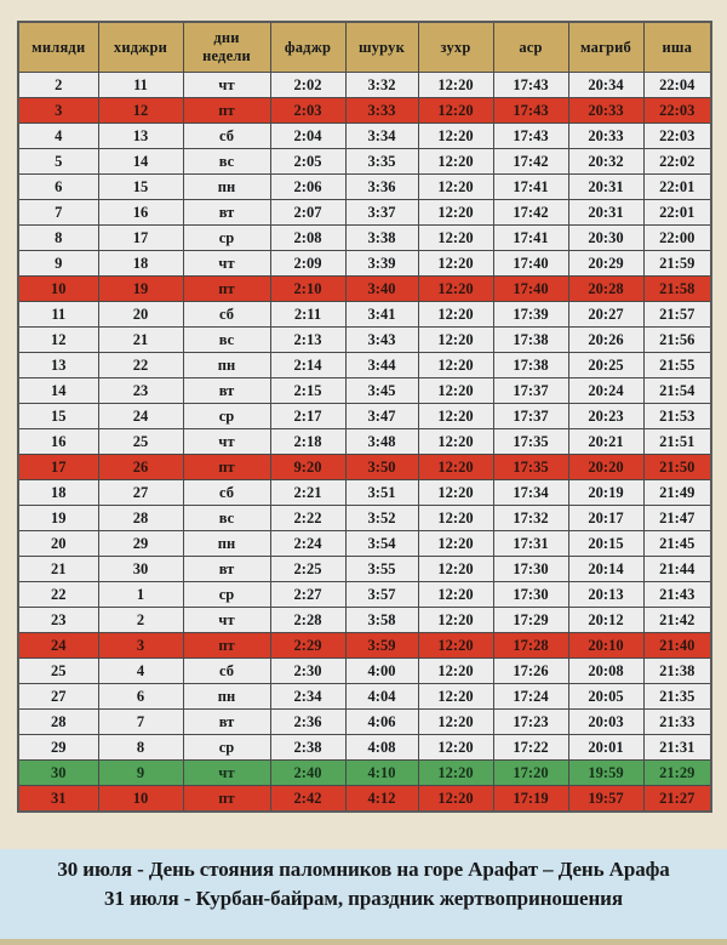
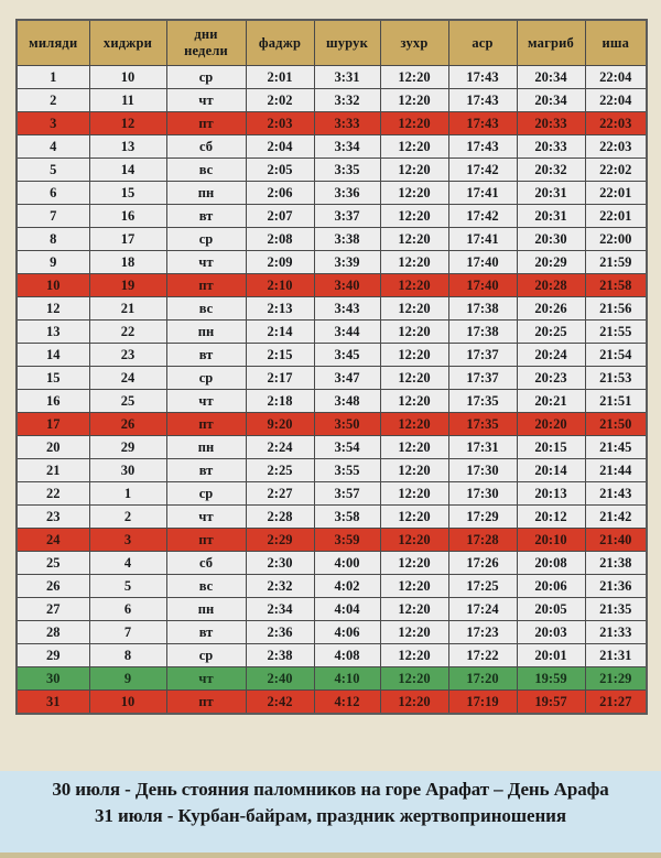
  миляди	хиджри	днинедели	фаджр	шурук	зухр	аср	магриб	иша
+ 1	10	ср	2:01	3:31	12:20	17:43	20:34	22:04
  2	11	чт	2:02	3:32	12:20	17:43	20:34	22:04
  3	12	пт	2:03	3:33	12:20	17:43	20:33	22:03
  4	13	сб	2:04	3:34	12:20	17:43	20:33	22:03
  5	14	вс	2:05	3:35	12:20	17:42	20:32	22:02
  6	15	пн	2:06	3:36	12:20	17:41	20:31	22:01
  7	16	вт	2:07	3:37	12:20	17:42	20:31	22:01
  8	17	ср	2:08	3:38	12:20	17:41	20:30	22:00
  9	18	чт	2:09	3:39	12:20	17:40	20:29	21:59
  10	19	пт	2:10	3:40	12:20	17:40	20:28	21:58
- 11	20	сб	2:11	3:41	12:20	17:39	20:27	21:57
  12	21	вс	2:13	3:43	12:20	17:38	20:26	21:56
  13	22	пн	2:14	3:44	12:20	17:38	20:25	21:55
  14	23	вт	2:15	3:45	12:20	17:37	20:24	21:54
  15	24	ср	2:17	3:47	12:20	17:37	20:23	21:53
  16	25	чт	2:18	3:48	12:20	17:35	20:21	21:51
  17	26	пт	9:20	3:50	12:20	17:35	20:20	21:50
- 18	27	сб	2:21	3:51	12:20	17:34	20:19	21:49
- 19	28	вс	2:22	3:52	12:20	17:32	20:17	21:47
  20	29	пн	2:24	3:54	12:20	17:31	20:15	21:45
  21	30	вт	2:25	3:55	12:20	17:30	20:14	21:44
  22	1	ср	2:27	3:57	12:20	17:30	20:13	21:43
  23	2	чт	2:28	3:58	12:20	17:29	20:12	21:42
  24	3	пт	2:29	3:59	12:20	17:28	20:10	21:40
  25	4	сб	2:30	4:00	12:20	17:26	20:08	21:38
+ 26	5	вс	2:32	4:02	12:20	17:25	20:06	21:36
  27	6	пн	2:34	4:04	12:20	17:24	20:05	21:35
  28	7	вт	2:36	4:06	12:20	17:23	20:03	21:33
  29	8	ср	2:38	4:08	12:20	17:22	20:01	21:31
  30	9	чт	2:40	4:10	12:20	17:20	19:59	21:29
  31	10	пт	2:42	4:12	12:20	17:19	19:57	21:27
  30 июля - День стояния паломников на горе Арафат – День Арафа
  31 июля - Курбан-байрам, праздник жертвоприношения
